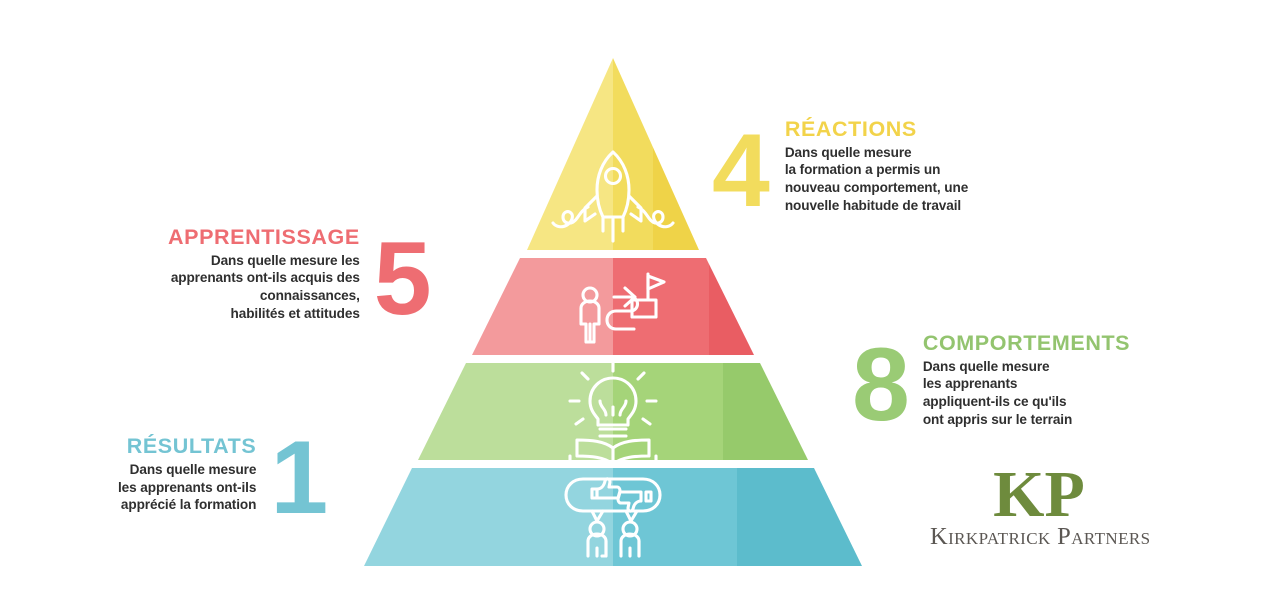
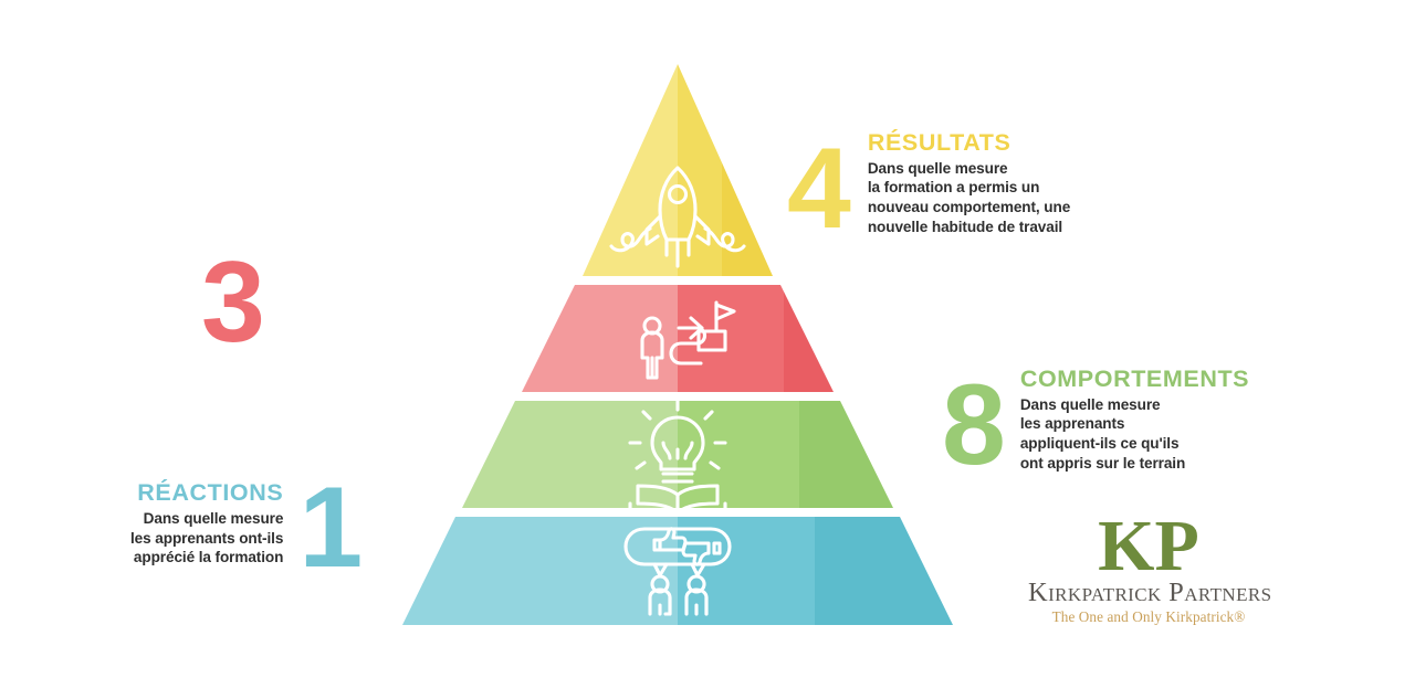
  4
- RÉACTIONS
+ RÉSULTATS
  Dans quelle mesure
  la formation a permis un
  nouveau comportement, une
  nouvelle habitude de travail
- APPRENTISSAGE
- Dans quelle mesure les
- apprenants ont-ils acquis des
- connaissances,
- habilités et attitudes
- 5
+ 3
  8
  COMPORTEMENTS
  Dans quelle mesure
  les apprenants
  appliquent-ils ce qu'ils
  ont appris sur le terrain
- RÉSULTATS
+ RÉACTIONS
  Dans quelle mesure
  les apprenants ont-ils
  apprécié la formation
  1
  KP
  Kirkpatrick Partners
+ The One and Only Kirkpatrick®
